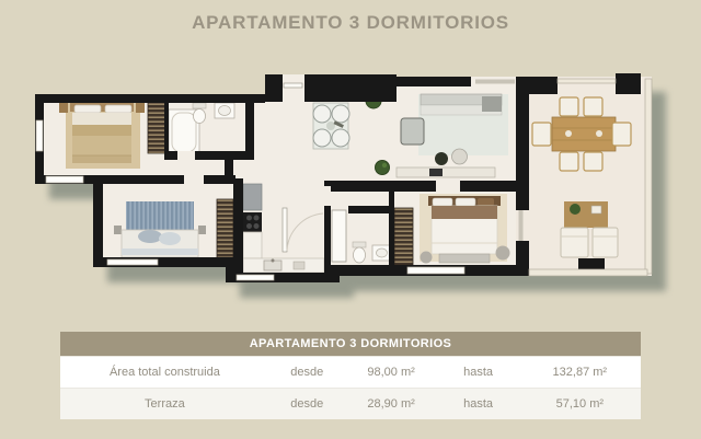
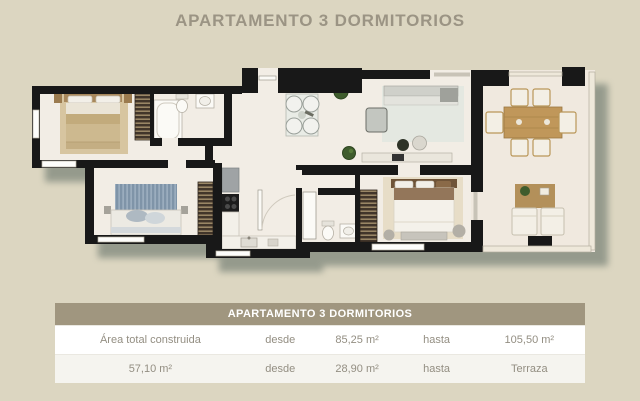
  APARTAMENTO 3 DORMITORIOS
  APARTAMENTO 3 DORMITORIOS
  Área total construida
  desde
- 98,00 m²
+ 85,25 m²
  hasta
- 132,87 m²
+ 105,50 m²
- Terraza
+ 57,10 m²
  desde
  28,90 m²
  hasta
- 57,10 m²
+ Terraza
